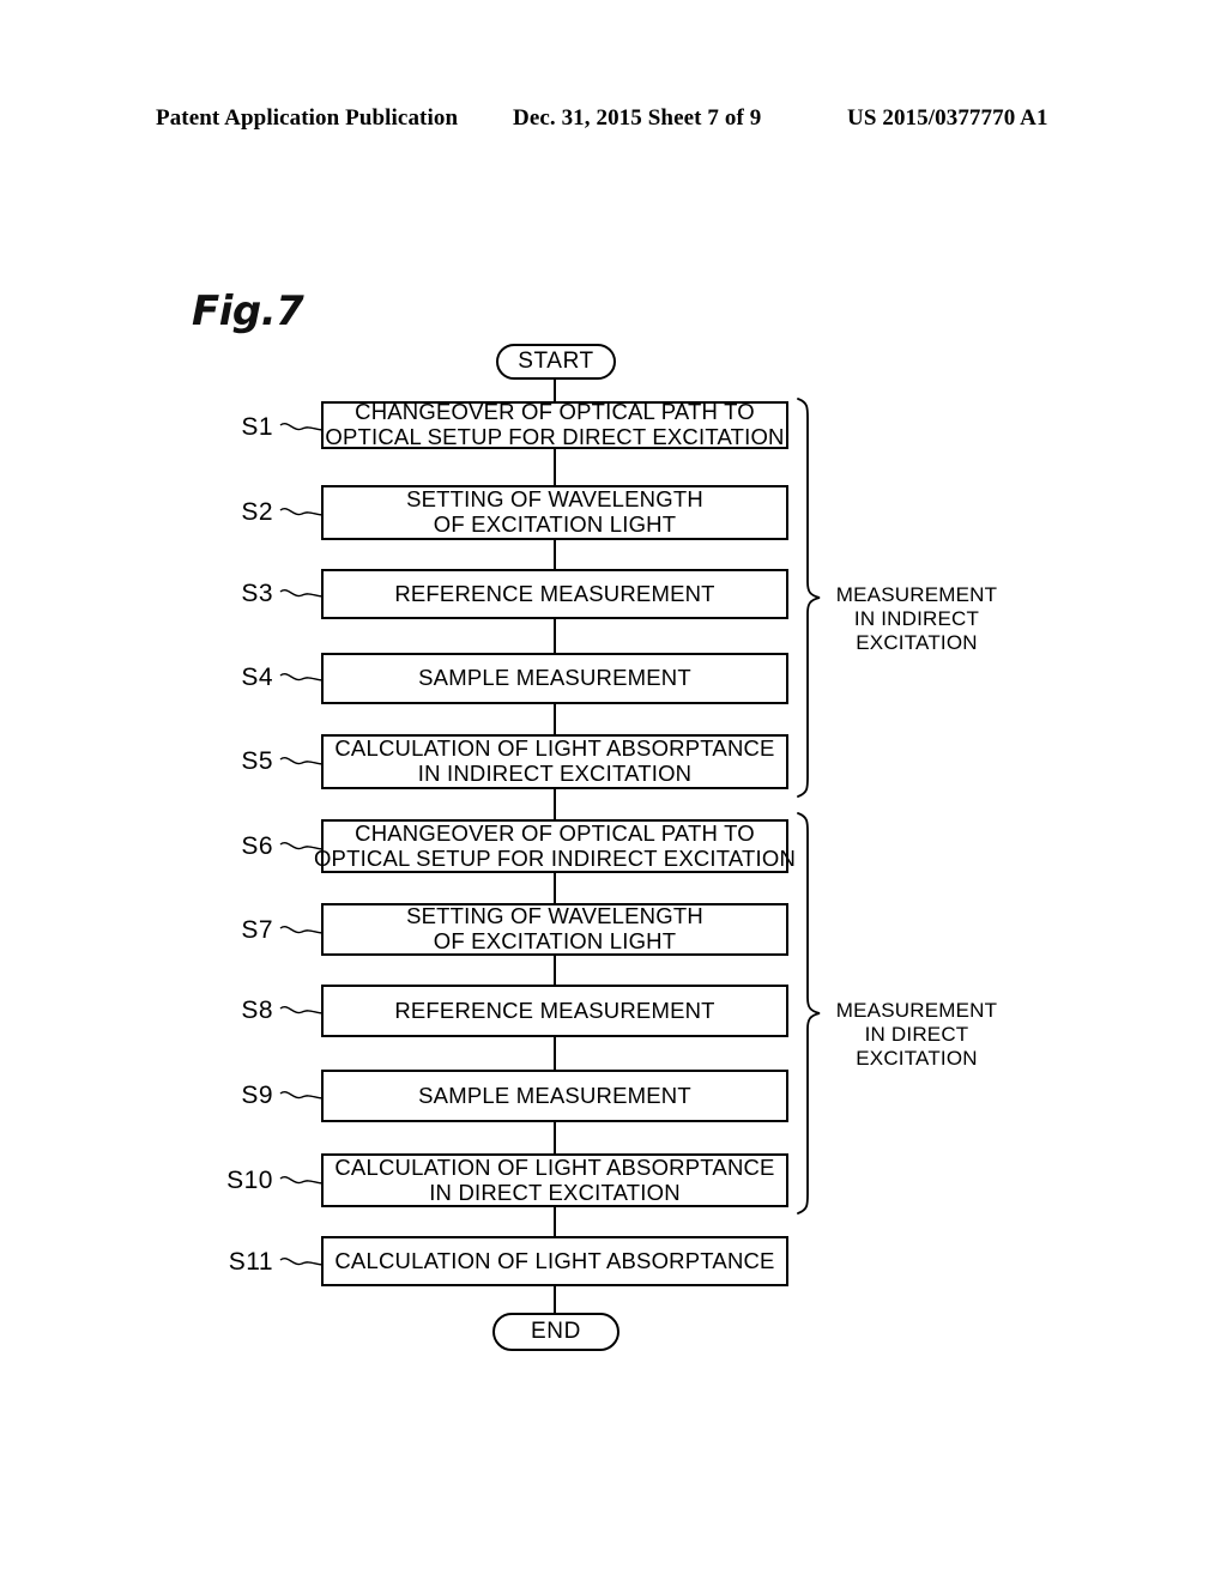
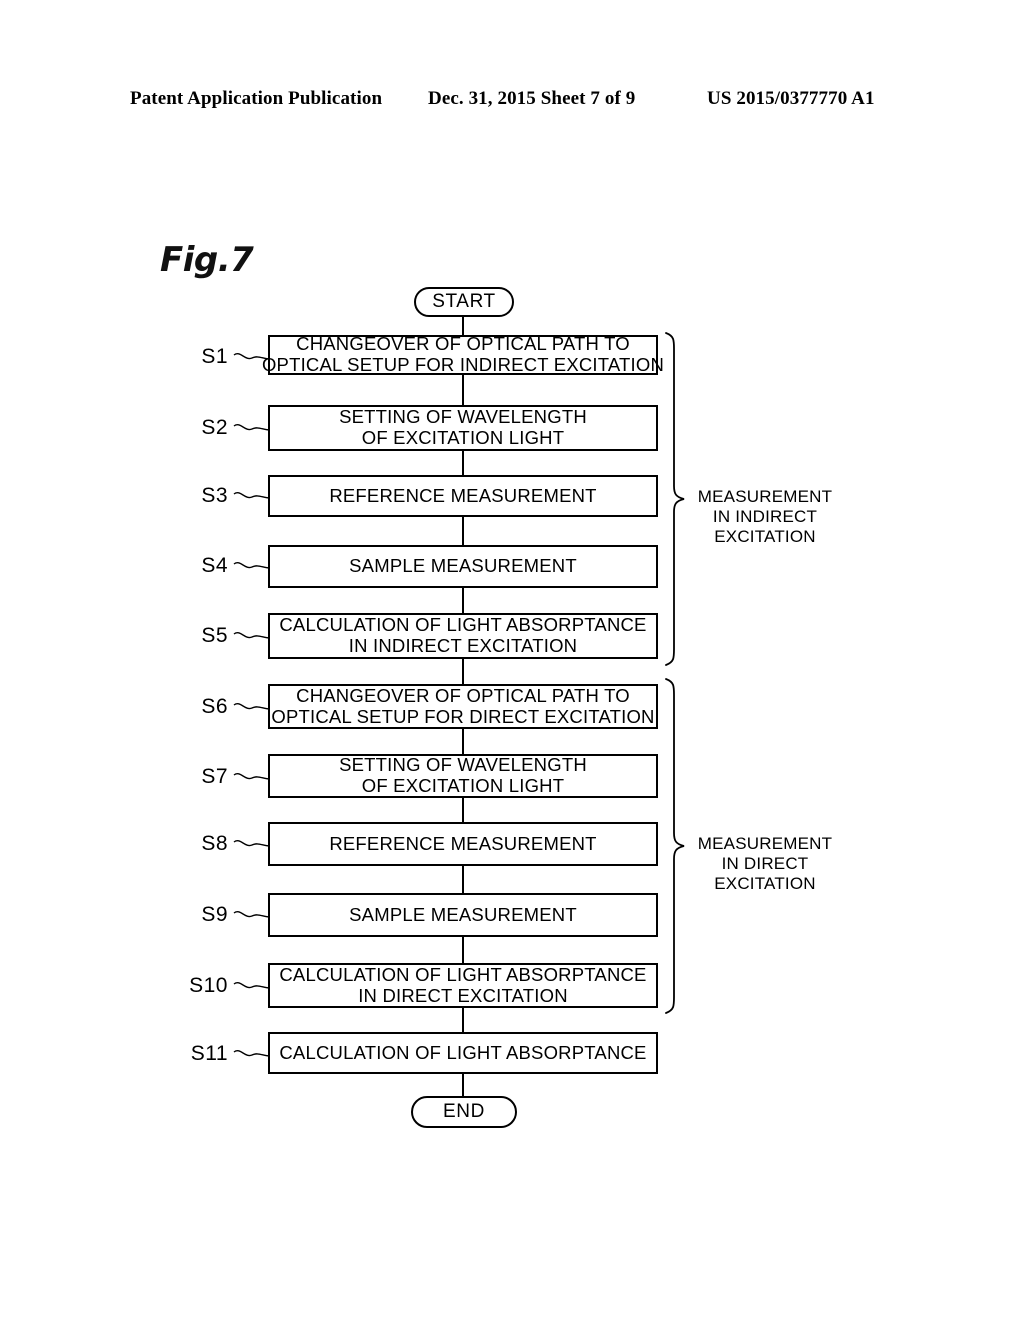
  Patent Application Publication
  Dec. 31, 2015 Sheet 7 of 9
  US 2015/0377770 A1
  Fig.7
  START
  CHANGEOVER OF OPTICAL PATH TO
- OPTICAL SETUP FOR DIRECT EXCITATION
+ OPTICAL SETUP FOR INDIRECT EXCITATION
  S1
  SETTING OF WAVELENGTH
  OF EXCITATION LIGHT
  S2
  REFERENCE MEASUREMENT
  S3
  SAMPLE MEASUREMENT
  S4
  CALCULATION OF LIGHT ABSORPTANCE
  IN INDIRECT EXCITATION
  S5
  CHANGEOVER OF OPTICAL PATH TO
- OPTICAL SETUP FOR INDIRECT EXCITATION
+ OPTICAL SETUP FOR DIRECT EXCITATION
  S6
  SETTING OF WAVELENGTH
  OF EXCITATION LIGHT
  S7
  REFERENCE MEASUREMENT
  S8
  SAMPLE MEASUREMENT
  S9
  CALCULATION OF LIGHT ABSORPTANCE
  IN DIRECT EXCITATION
  S10
  CALCULATION OF LIGHT ABSORPTANCE
  S11
  END
  MEASUREMENT
  IN INDIRECT
  EXCITATION
  MEASUREMENT
  IN DIRECT
  EXCITATION
